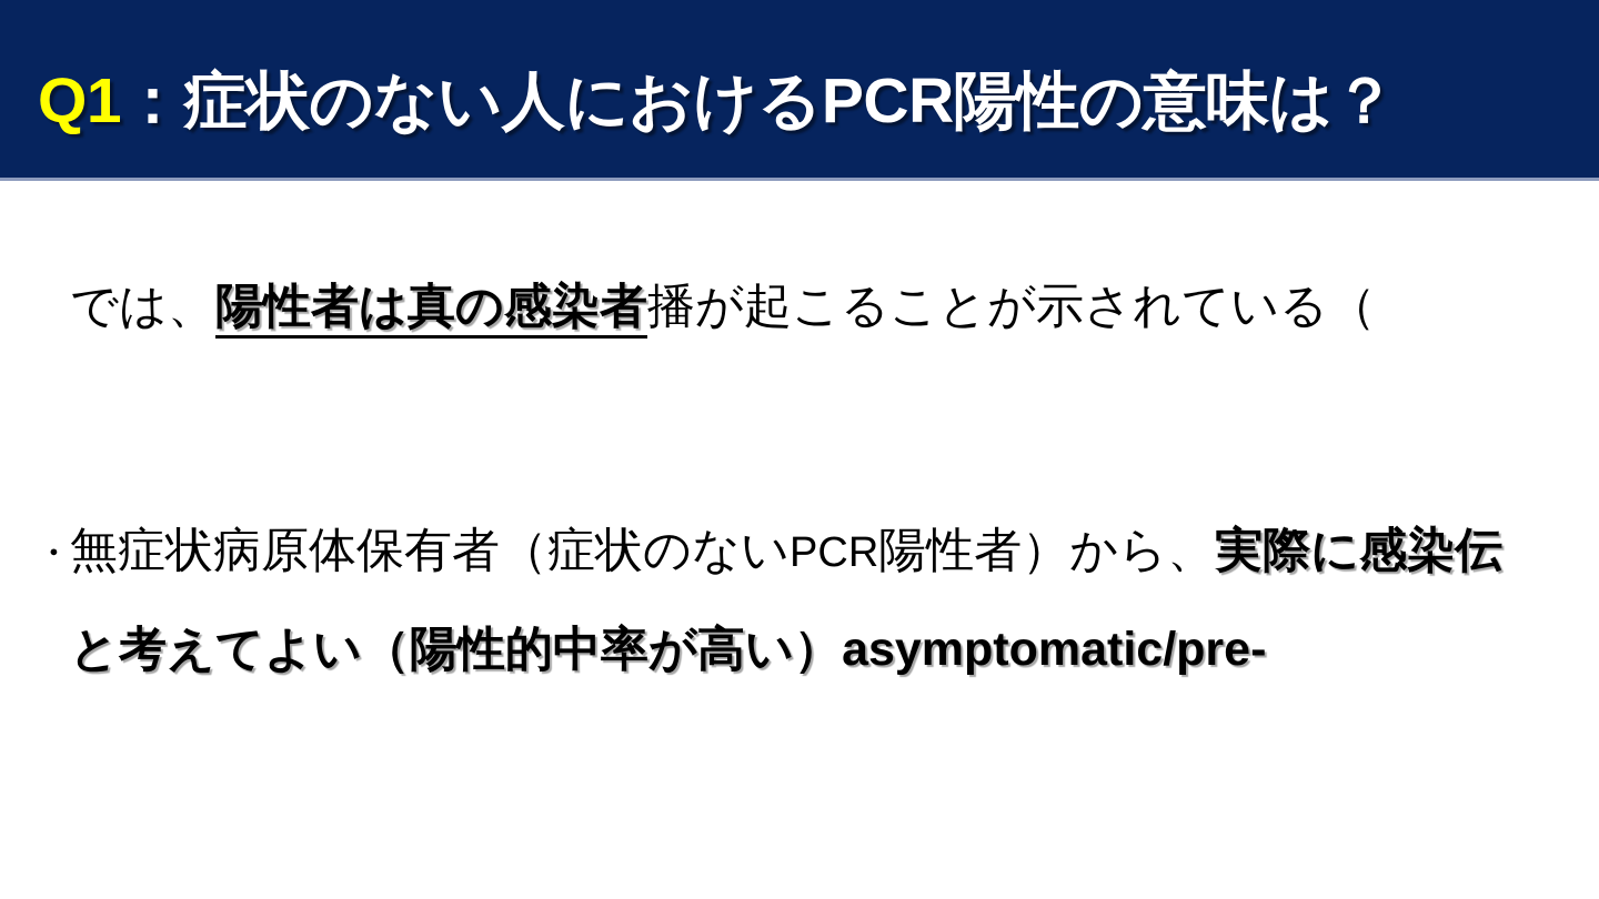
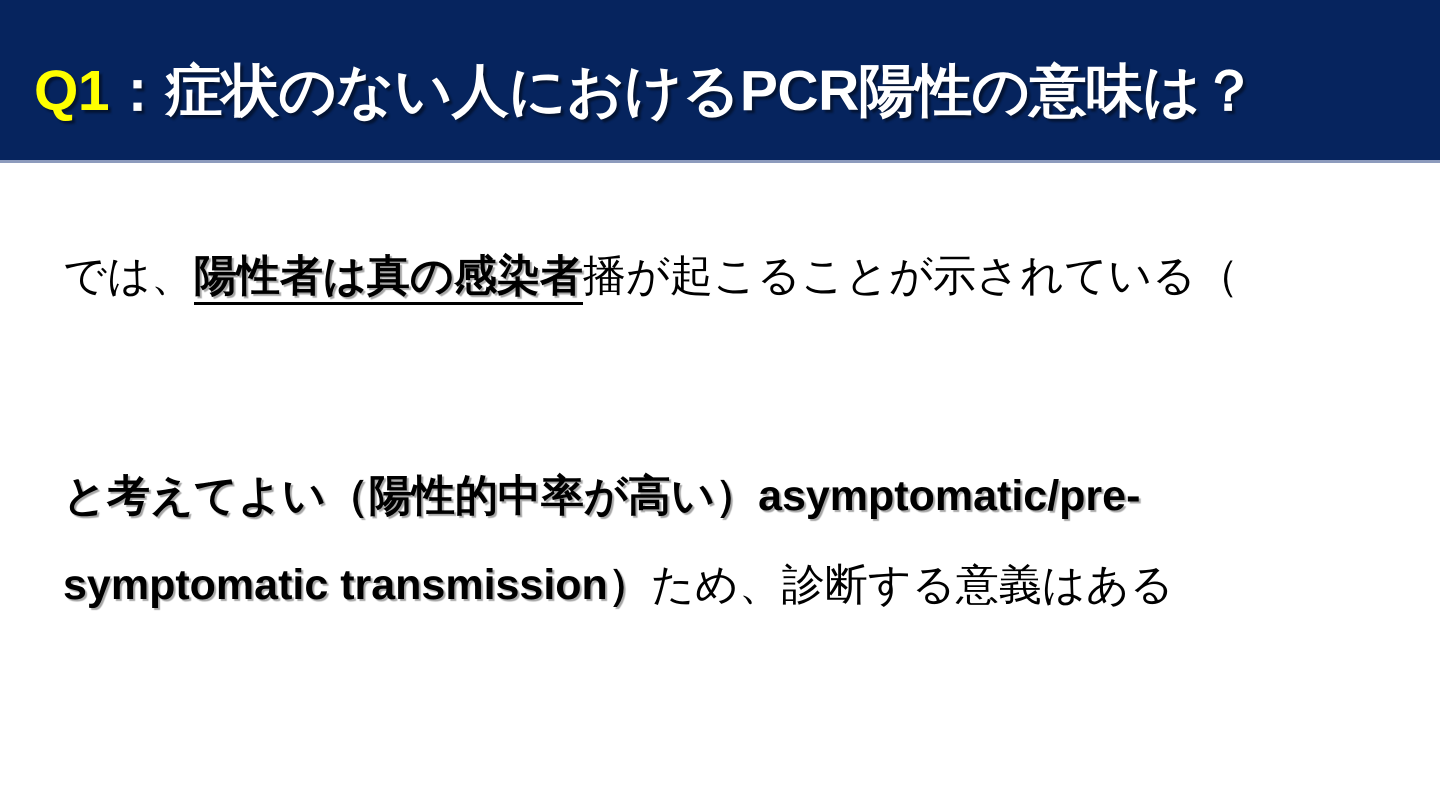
  Q1：症状のない人におけるPCR陽性の意味は？
  では、陽性者は真の感染者播が起こることが示されている（
- ・無症状病原体保有者（症状のないPCR陽性者）から、実際に感染伝
  と考えてよい（陽性的中率が高い）asymptomatic/pre-
+ symptomatic transmission）ため、診断する意義はある
